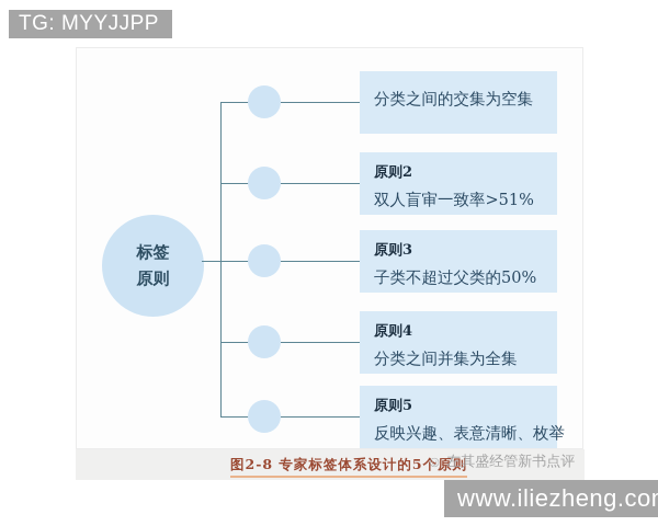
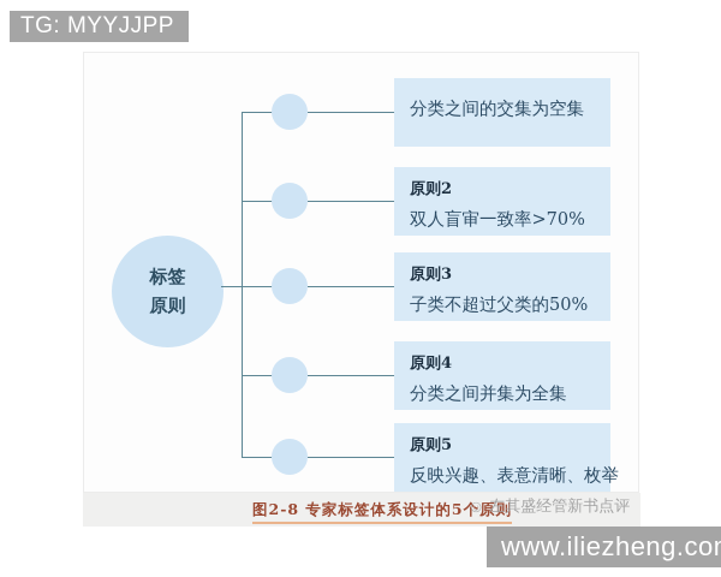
  TG: MYYJJPP
  标签
  原则
  分类之间的交集为空集
  原则2
- 双人盲审一致率>51%
+ 双人盲审一致率>70%
  原则3
  子类不超过父类的50%
  原则4
  分类之间并集为全集
  原则5
  反映兴趣、表意清晰、枚举
  图2-8 专家标签体系设计的5个原则
  ☺
  左其盛经管新书点评
  www.iliezheng.co
